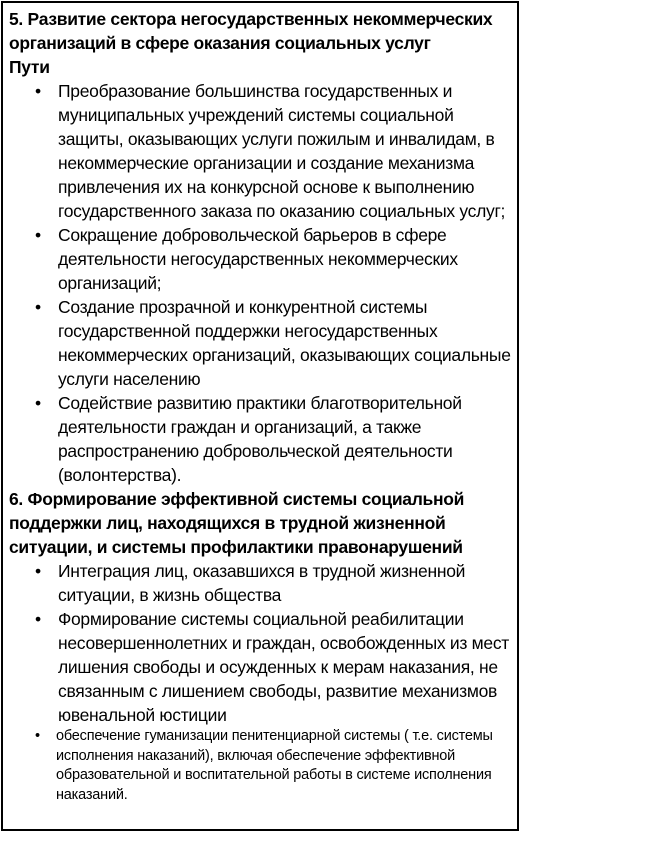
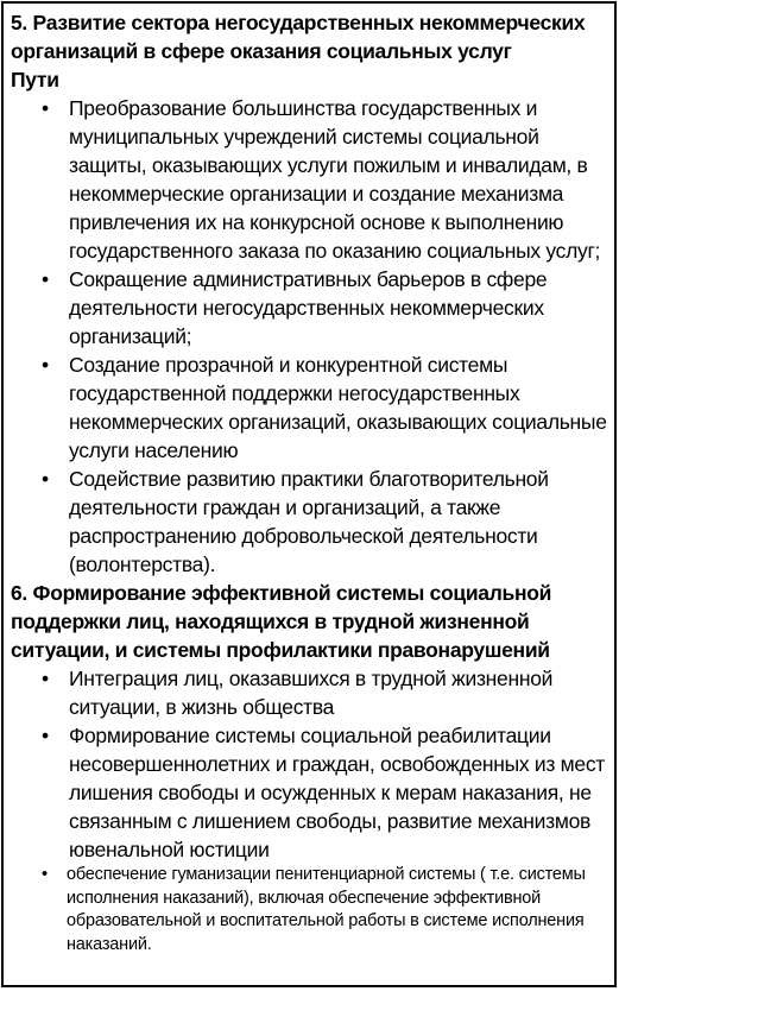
  5. Развитие сектора негосударственных некоммерческих организаций в сфере оказания социальных услуг
  Пути
  Преобразование большинства государственных и муниципальных учреждений системы социальной защиты, оказывающих услуги пожилым и инвалидам, в некоммерческие организации и создание механизма привлечения их на конкурсной основе к выполнению государственного заказа по оказанию социальных услуг;
- Сокращение добровольческой барьеров в сфере деятельности негосударственных некоммерческих организаций;
+ Сокращение административных барьеров в сфере деятельности негосударственных некоммерческих организаций;
  Создание прозрачной и конкурентной системы государственной поддержки негосударственных некоммерческих организаций, оказывающих социальные услуги населению
  Содействие развитию практики благотворительной деятельности граждан и организаций, а также распространению добровольческой деятельности (волонтерства).
  6. Формирование эффективной системы социальной поддержки лиц, находящихся в трудной жизненной ситуации, и системы профилактики правонарушений
  Интеграция лиц, оказавшихся в трудной жизненной ситуации, в жизнь общества
  Формирование системы социальной реабилитации несовершеннолетних и граждан, освобожденных из мест лишения свободы и осужденных к мерам наказания, не связанным с лишением свободы, развитие механизмов ювенальной юстиции
  обеспечение гуманизации пенитенциарной системы ( т.е. системы исполнения наказаний), включая обеспечение эффективной образовательной и воспитательной работы в системе исполнения наказаний.
